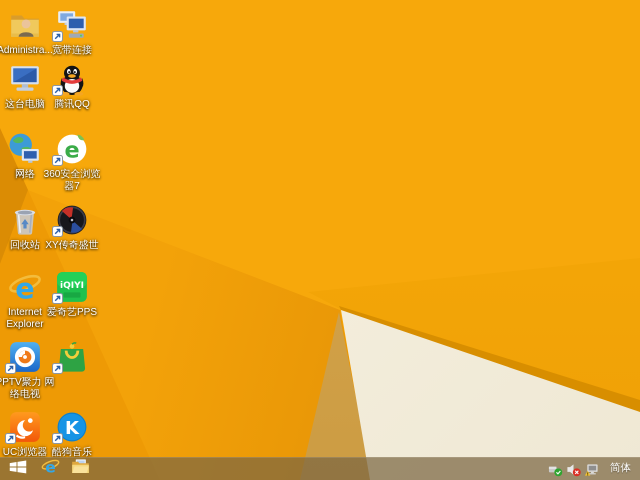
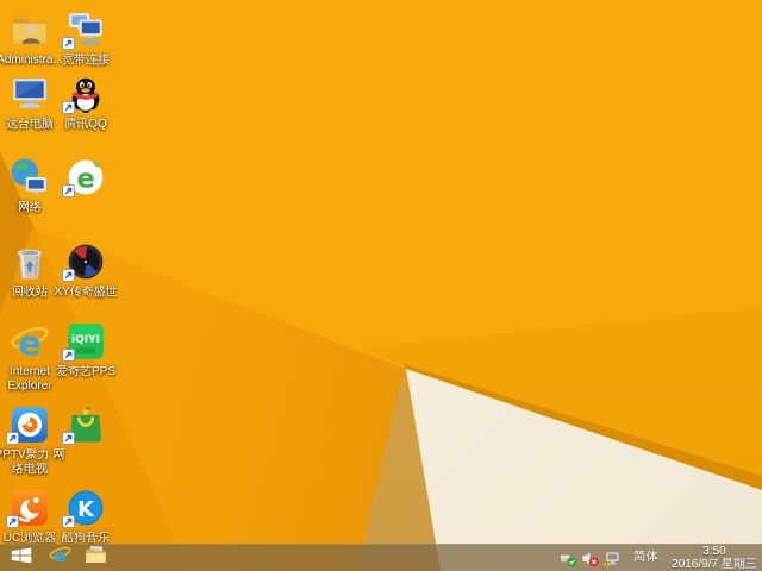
  Administra...
  宽带连接
  这台电脑
  腾讯QQ
  网络
  e
- 360安全浏览
- 器7
  回收站
  XY传奇盛世
  e
  Internet
  Explorer
  iQIYI
  爱奇艺PPS
  PTV聚力 网
  络电视
  UC浏览器
  K
  酷狗音乐
  e
  简体
+ 3:50
+ 2016/9/7 星期三
